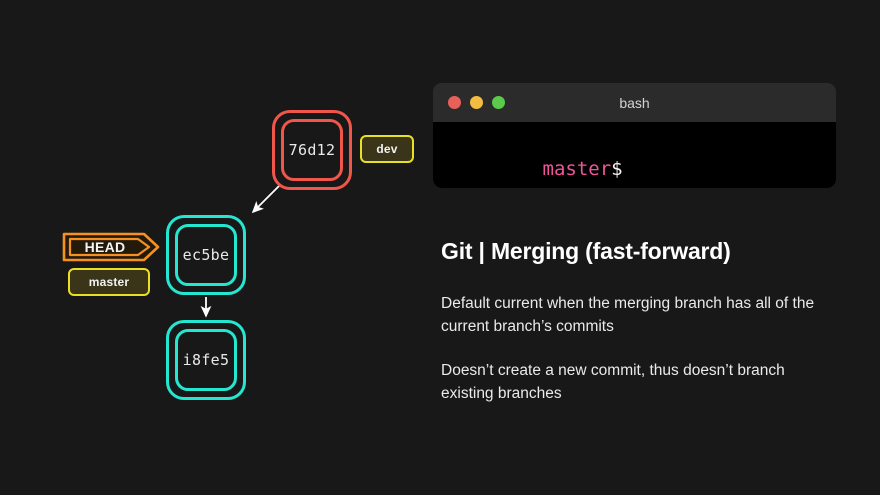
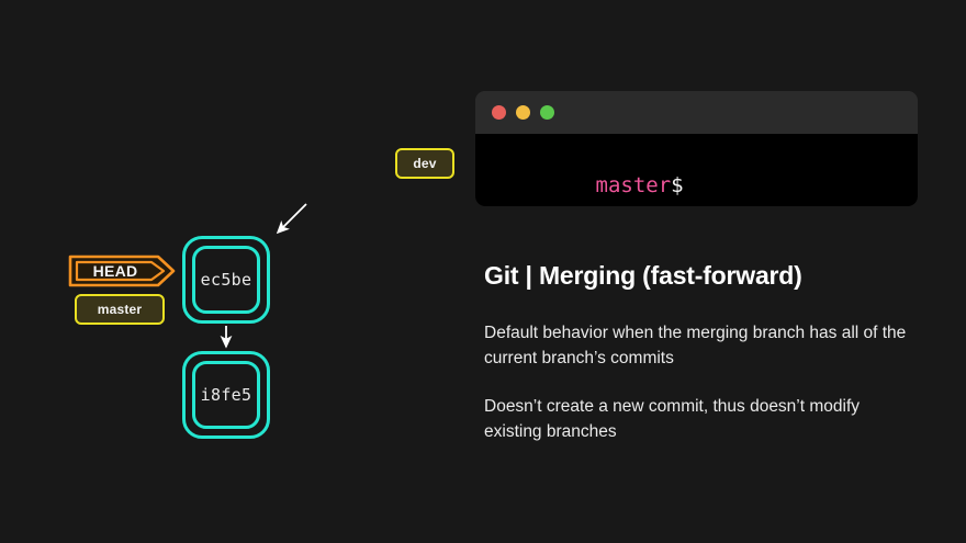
- 76d12
  ec5be
  i8fe5
  dev
  master
  HEAD
- bash
  master$
  Git | Merging (fast-forward)
- Default current when the merging branch has all of the current branch’s commits
+ Default behavior when the merging branch has all of the current branch’s commits
- Doesn’t create a new commit, thus doesn’t branch existing branches
+ Doesn’t create a new commit, thus doesn’t modify existing branches
